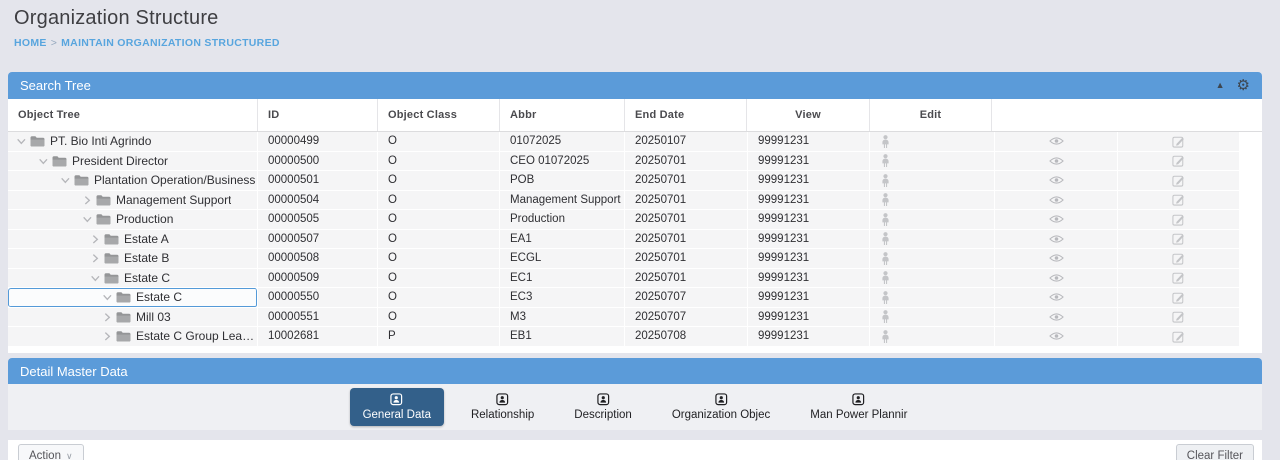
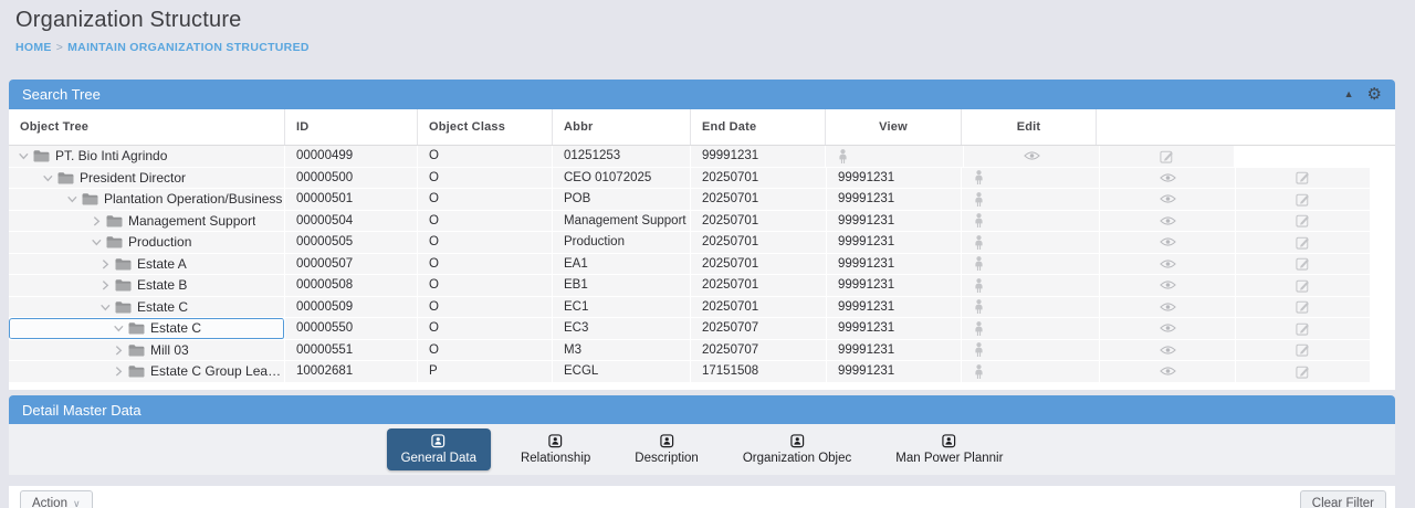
  Organization Structure
  HOME > MAINTAIN ORGANIZATION STRUCTURED
  Search Tree
  ▲
  ⚙
  Object Tree
  ID
  Object Class
  Abbr
  End Date
  View
  Edit
  PT. Bio Inti Agrindo
  00000499
  O
- 01072025
+ 01251253
- 20250107
  99991231
  President Director
  00000500
  O
  CEO 01072025
  20250701
  99991231
  Plantation Operation/Business
  00000501
  O
  POB
  20250701
  99991231
  Management Support
  00000504
  O
  Management Support
  20250701
  99991231
  Production
  00000505
  O
  Production
  20250701
  99991231
  Estate A
  00000507
  O
  EA1
  20250701
  99991231
  Estate B
  00000508
  O
- ECGL
+ EB1
  20250701
  99991231
  Estate C
  00000509
  O
  EC1
  20250701
  99991231
  Estate C
  00000550
  O
  EC3
  20250707
  99991231
  Mill 03
  00000551
  O
  M3
  20250707
  99991231
  Estate C Group Leade
  10002681
  P
- EB1
+ ECGL
- 20250708
+ 17151508
  99991231
  Detail Master Data
  General Data
  Relationship
  Description
  Organization Objec
  Man Power Plannir
  Action
  ∨
  Clear Filter
